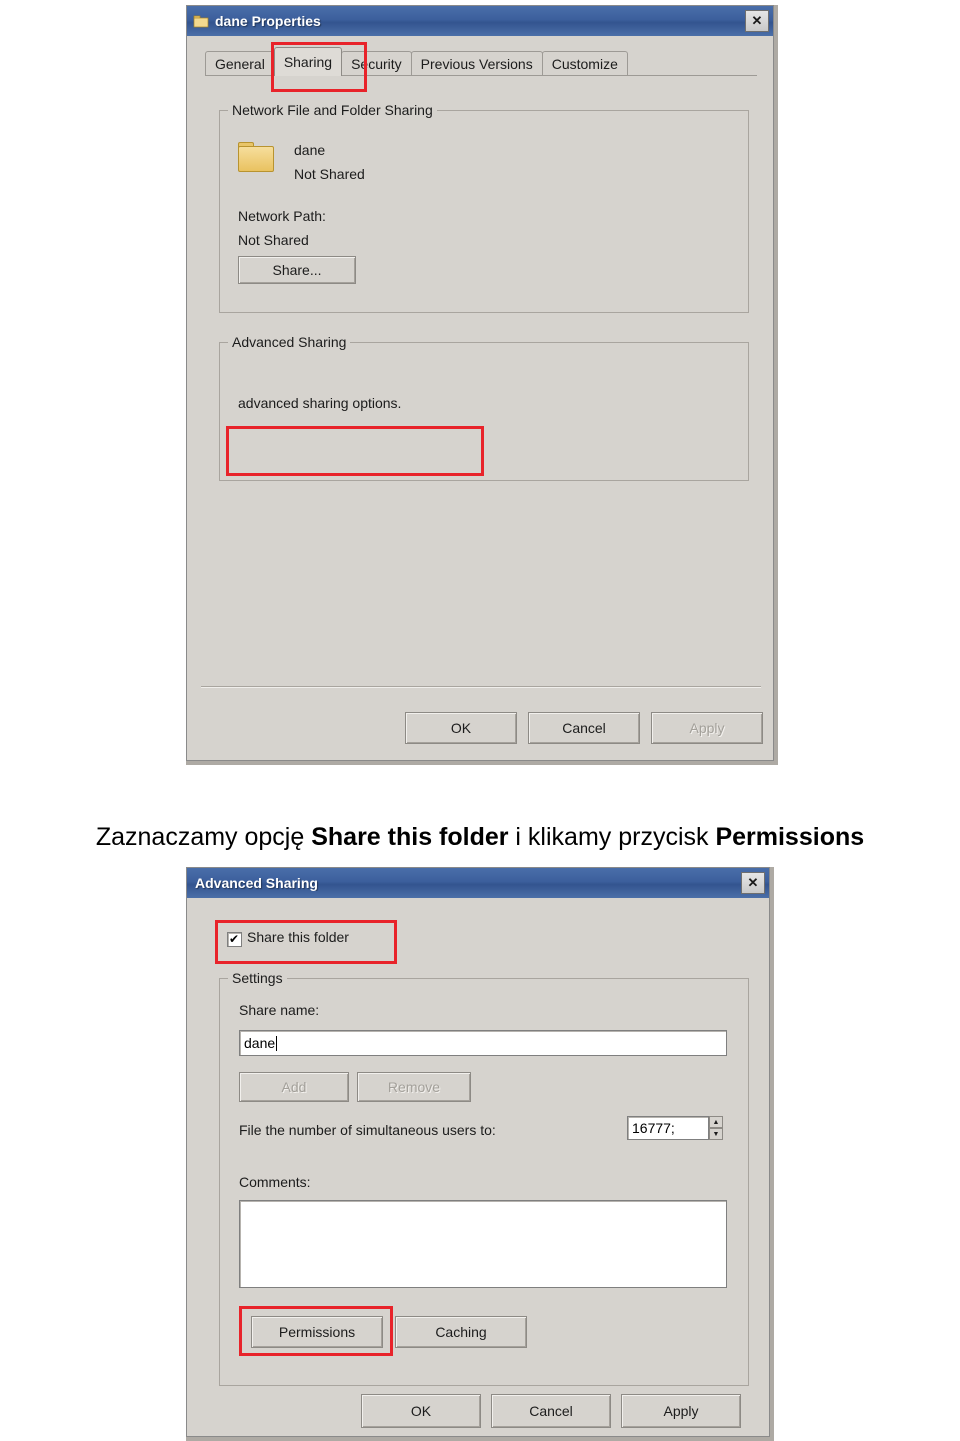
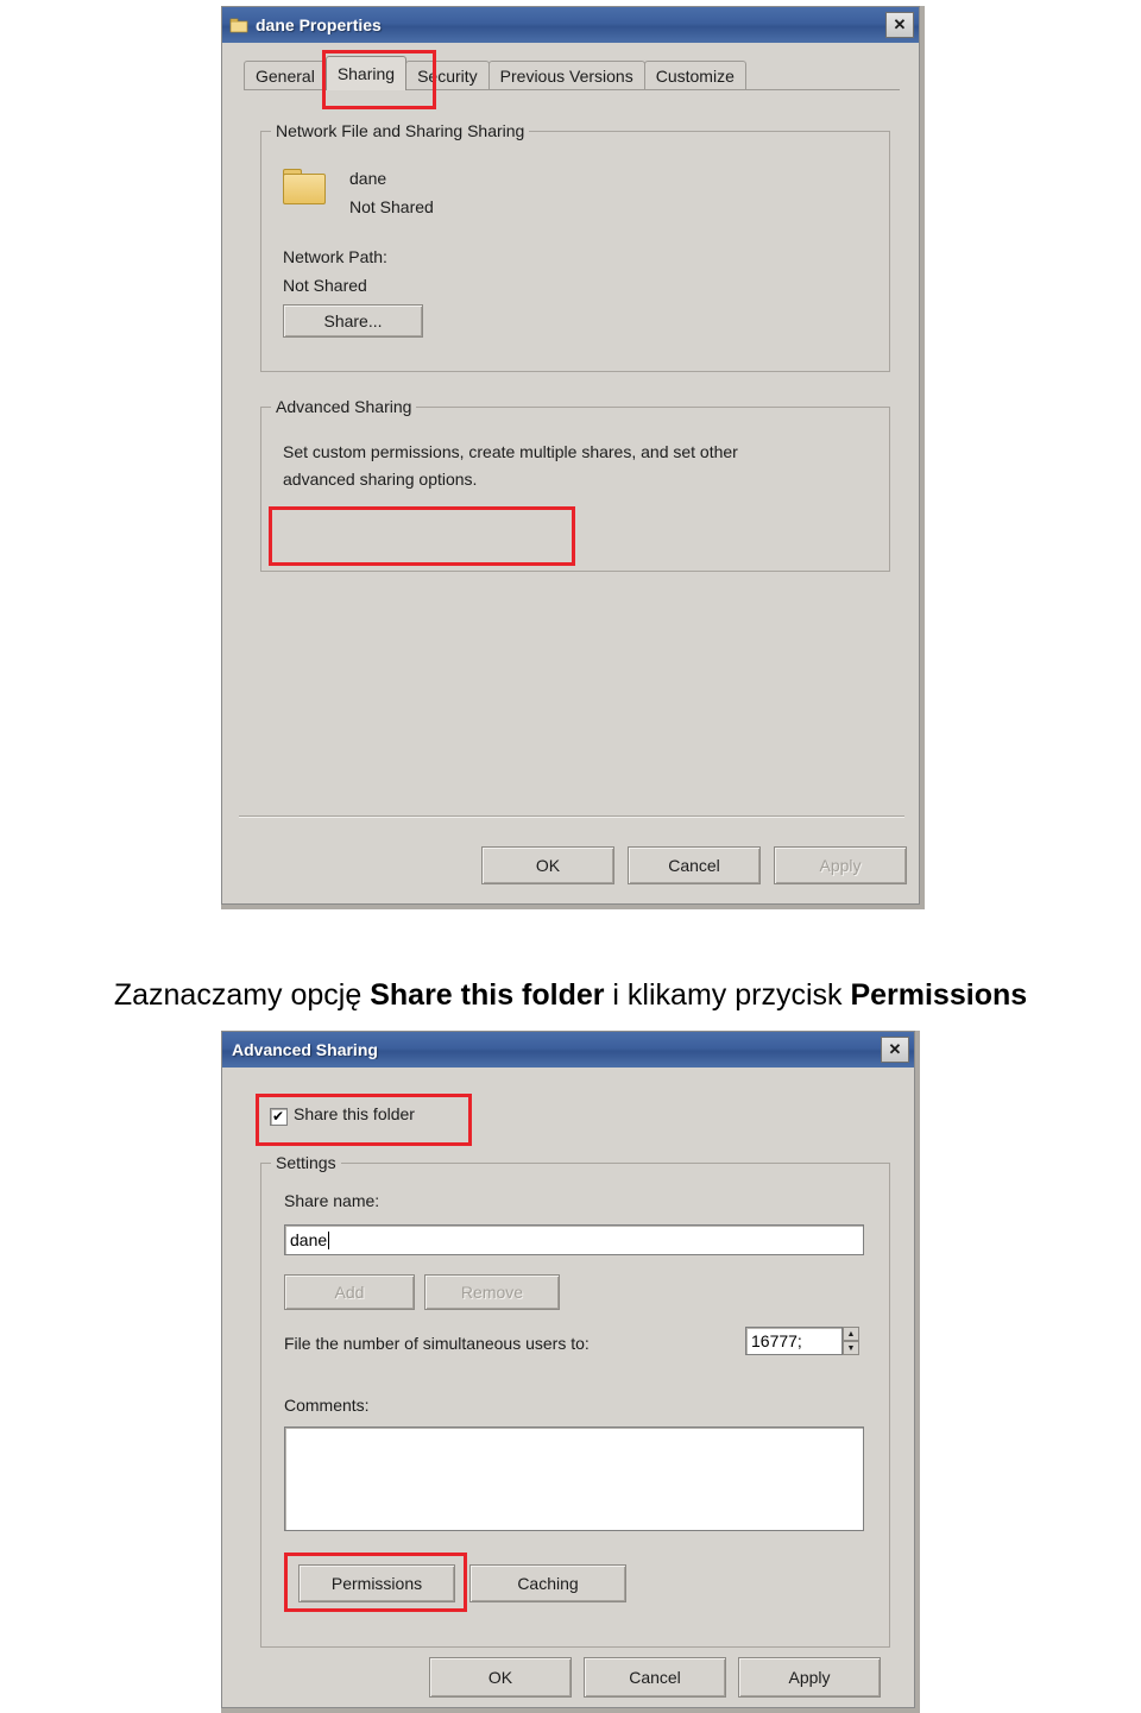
  dane Properties
  ✕
  General
  Sharing
  Security
  Previous Versions
  Customize
- Network File and Folder Sharing
+ Network File and Sharing Sharing
  dane
  Not Shared
  Network Path:
  Not Shared
  Share...
  Advanced Sharing
+ Set custom permissions, create multiple shares, and set other
  advanced sharing options.
  OK
  Cancel
  Apply
  Zaznaczamy opcję Share this folder i klikamy przycisk Permissions
  Advanced Sharing
  ✕
  ✔
  Share this folder
  Settings
  Share name:
  dane
  Add
  Remove
  File the number of simultaneous users to:
  16777;
  Comments:
  Permissions
  Caching
  OK
  Cancel
  Apply
